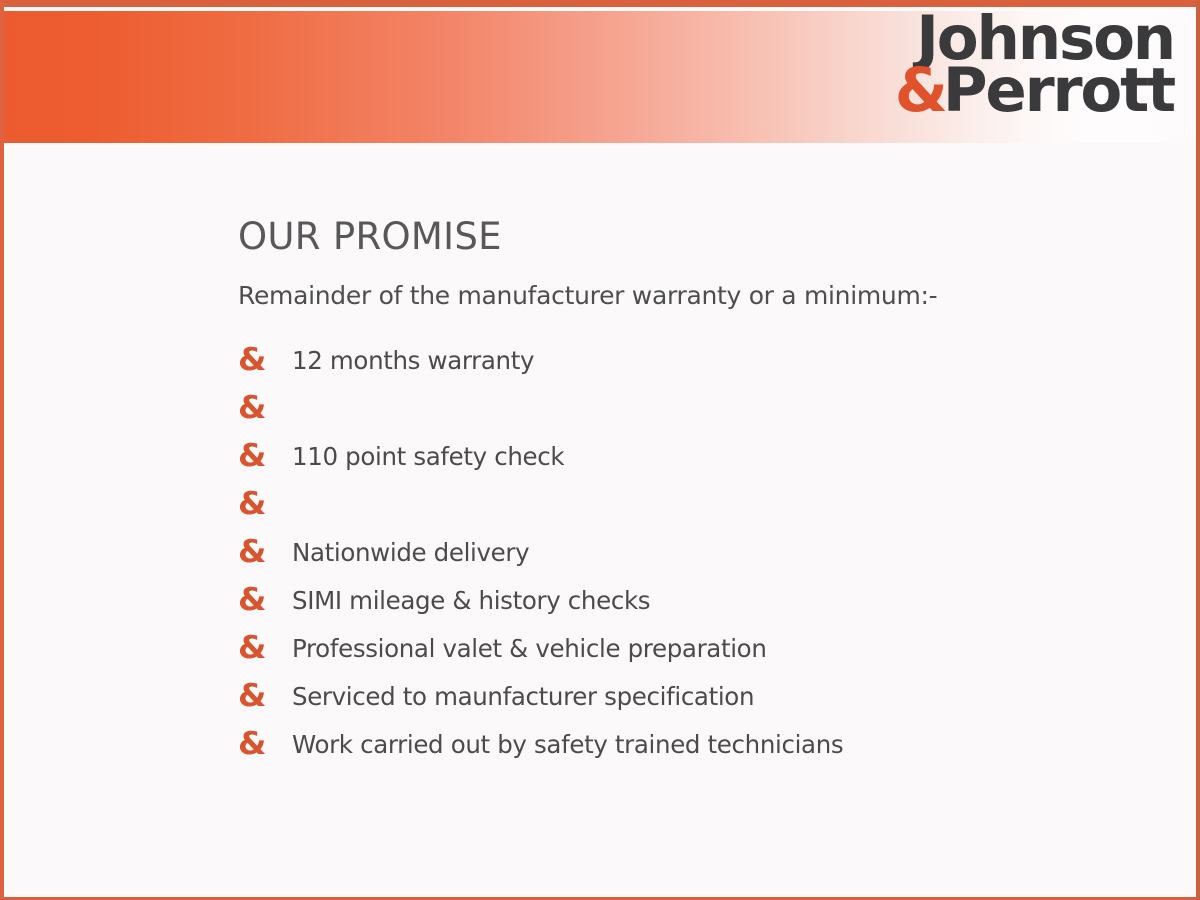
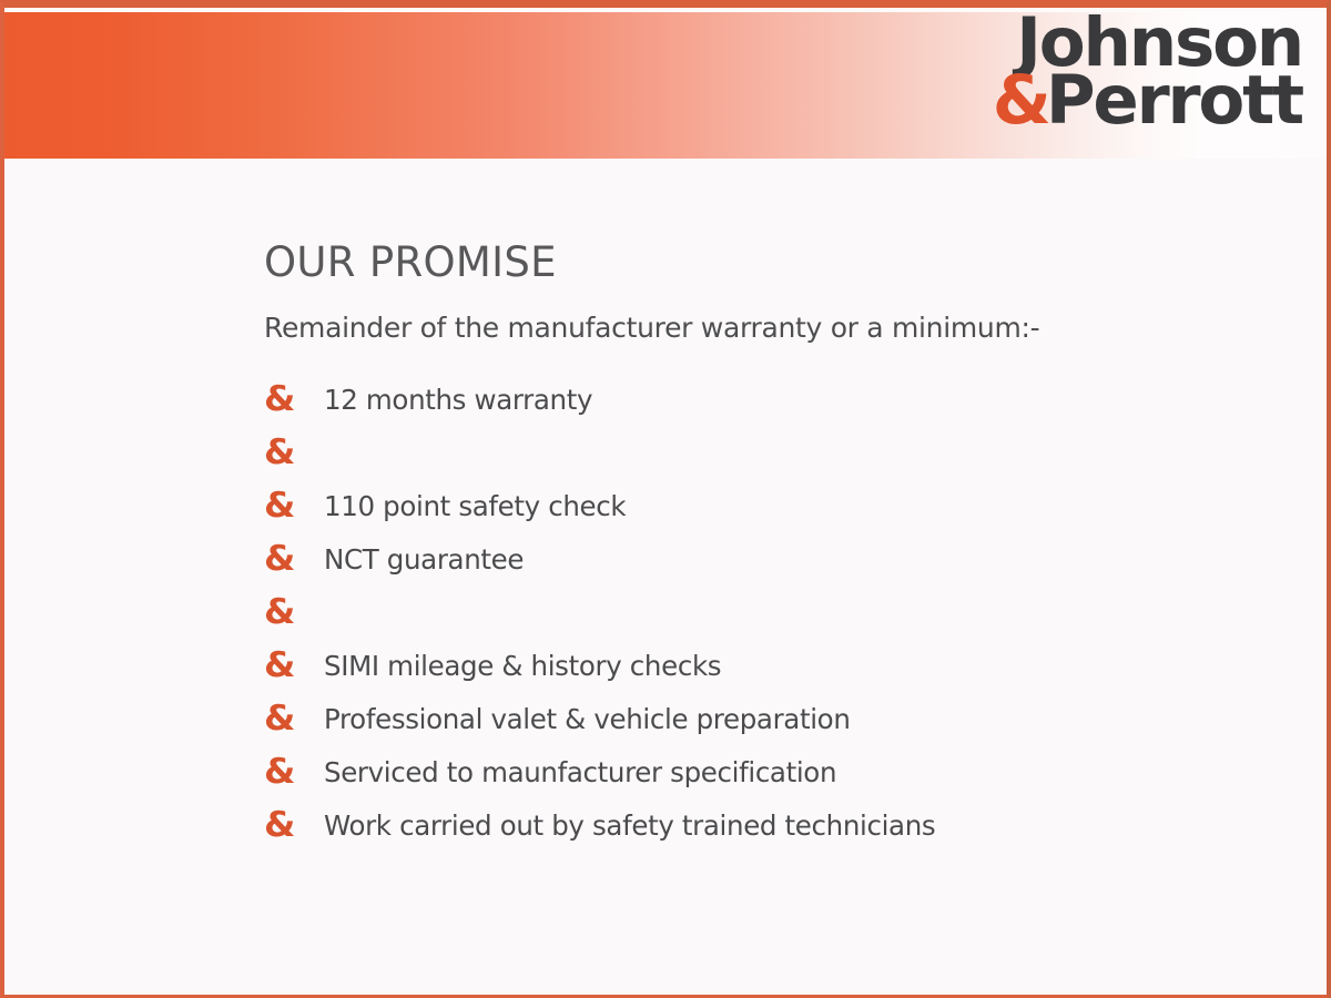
  Johnson
  &Perrott
  OUR PROMISE
  Remainder of the manufacturer warranty or a minimum:-
  &
  12 months warranty
  &
  &
  110 point safety check
  &
+ NCT guarantee
  &
- Nationwide delivery
  &
  SIMI mileage & history checks
  &
  Professional valet & vehicle preparation
  &
  Serviced to maunfacturer specification
  &
  Work carried out by safety trained technicians
